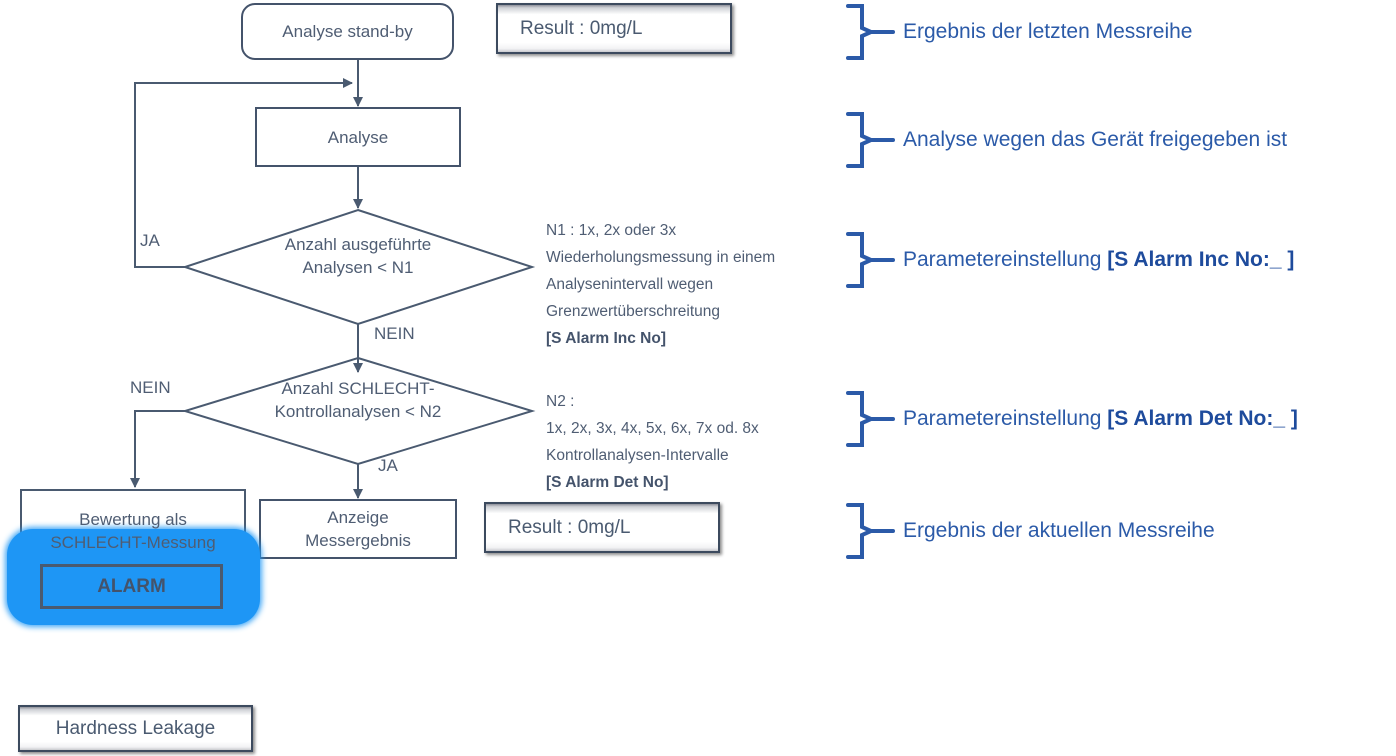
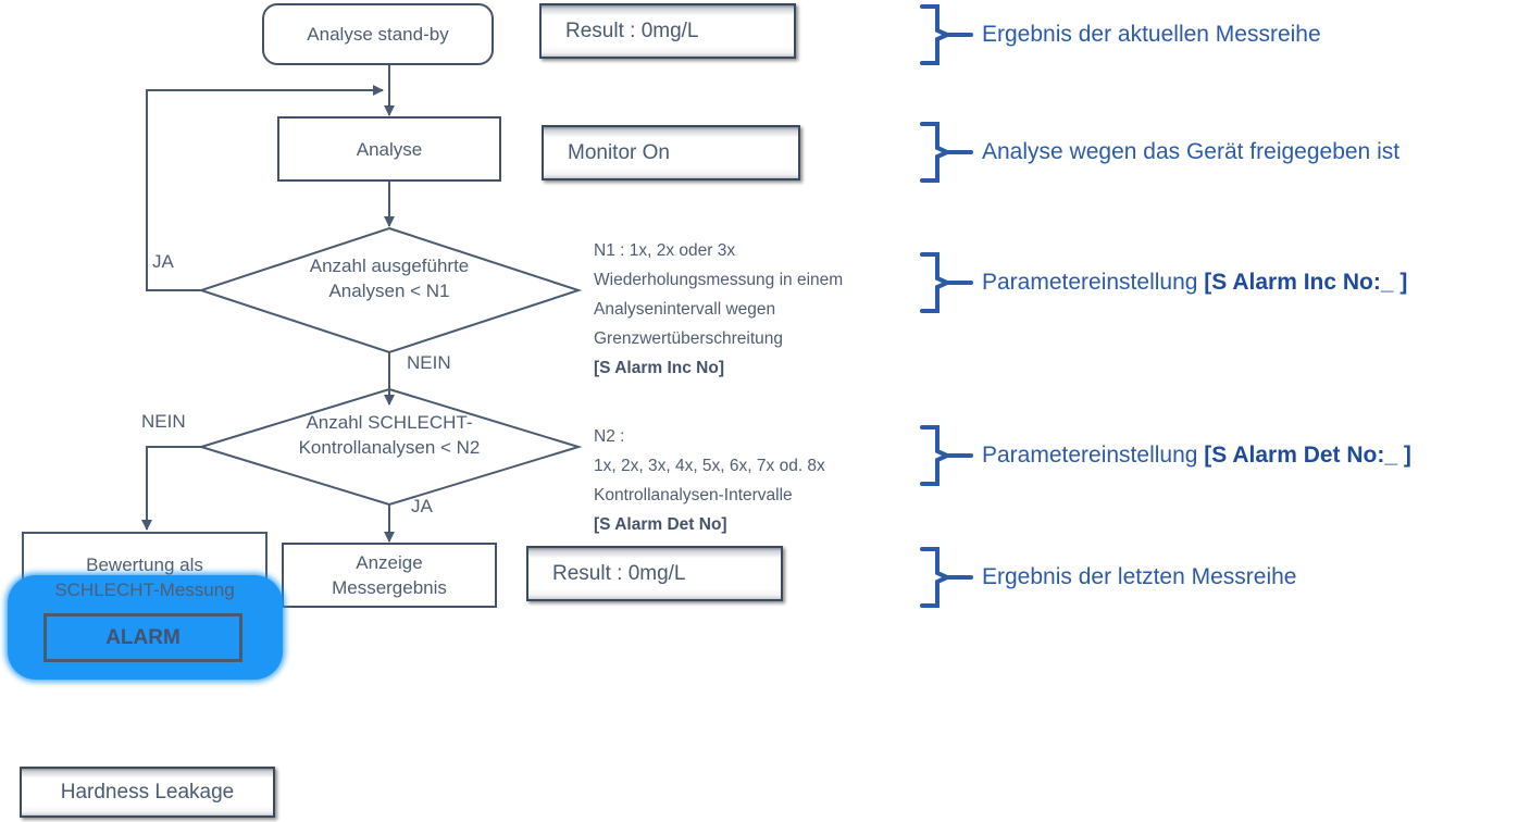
  Analyse stand-by
  Analyse
  Anzahl ausgeführte
  Analysen < N1
  Anzahl SCHLECHT-
  Kontrollanalysen < N2
  Anzeige
  Messergebnis
  Bewertung als
  SCHLECHT-Messung
  ALARM
  JA
  NEIN
  NEIN
  JA
  Result : 0mg/L
+ Monitor On
  Result : 0mg/L
  Hardness Leakage
  N1 : 1x, 2x oder 3x
  Wiederholungsmessung in einem
  Analysenintervall wegen
  Grenzwertüberschreitung [S Alarm Inc No]
  N2 :
  1x, 2x, 3x, 4x, 5x, 6x, 7x od. 8x
  Kontrollanalysen-Intervalle [S Alarm Det No]
- Ergebnis der letzten Messreihe
+ Ergebnis der aktuellen Messreihe
  Analyse wegen das Gerät freigegeben ist
  Parametereinstellung [S Alarm Inc No:_ ]
  Parametereinstellung [S Alarm Det No:_ ]
- Ergebnis der aktuellen Messreihe
+ Ergebnis der letzten Messreihe
